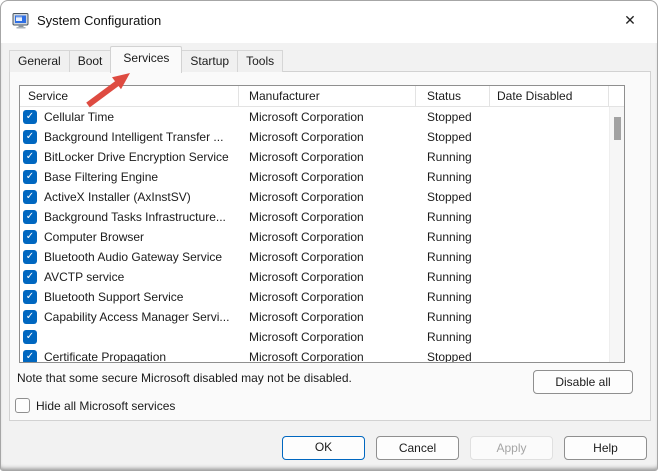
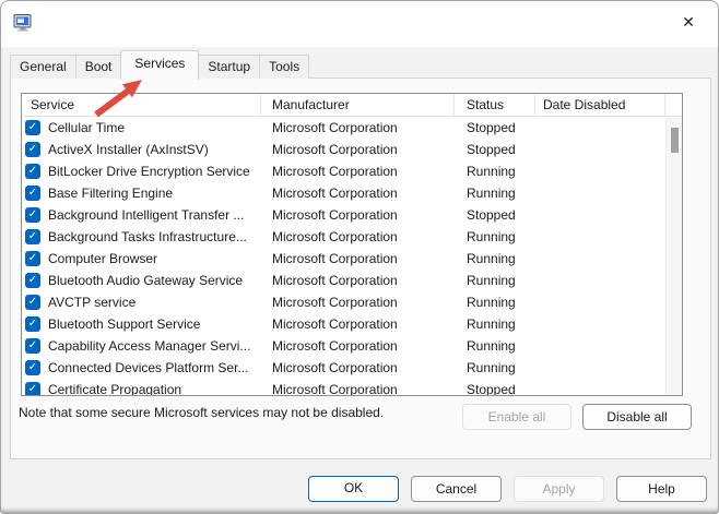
- System Configuration
  ✕
  General
  Boot
  Services
  Startup
  Tools
  Service
  Manufacturer
  Status
  Date Disabled
  ✓
  Cellular Time
  Microsoft Corporation
  Stopped
  ✓
- Background Intelligent Transfer ...
+ ActiveX Installer (AxInstSV)
  Microsoft Corporation
  Stopped
  ✓
  BitLocker Drive Encryption Service
  Microsoft Corporation
  Running
  ✓
  Base Filtering Engine
  Microsoft Corporation
  Running
  ✓
- ActiveX Installer (AxInstSV)
+ Background Intelligent Transfer ...
  Microsoft Corporation
  Stopped
  ✓
  Background Tasks Infrastructure...
  Microsoft Corporation
  Running
  ✓
  Computer Browser
  Microsoft Corporation
  Running
  ✓
  Bluetooth Audio Gateway Service
  Microsoft Corporation
  Running
  ✓
  AVCTP service
  Microsoft Corporation
  Running
  ✓
  Bluetooth Support Service
  Microsoft Corporation
  Running
  ✓
  Capability Access Manager Servi...
  Microsoft Corporation
  Running
  ✓
+ Connected Devices Platform Ser...
  Microsoft Corporation
  Running
  ✓
  Certificate Propagation
  Microsoft Corporation
  Stopped
- Note that some secure Microsoft disabled may not be disabled.
+ Note that some secure Microsoft services may not be disabled.
+ Enable all
  Disable all
- Hide all Microsoft services
  OK
  Cancel
  Apply
  Help
